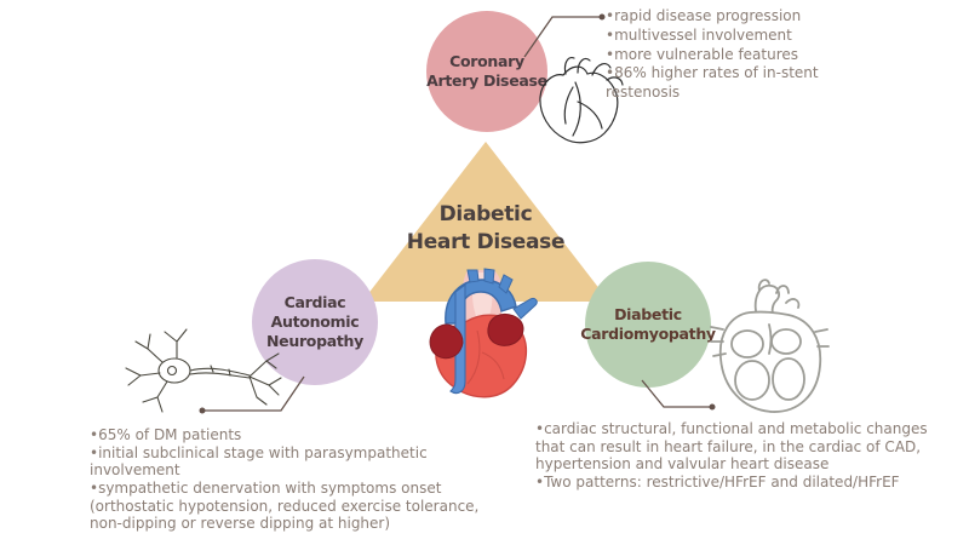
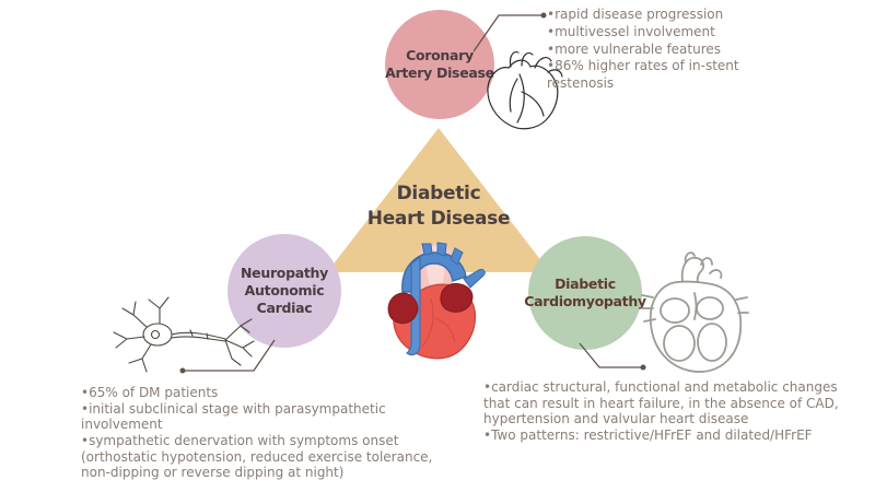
  Diabetic
  Heart Disease
  Coronary
  Artery Disease
- Cardiac
+ Neuropathy
  Autonomic
- Neuropathy
+ Cardiac
  Diabetic
  Cardiomyopathy
  •rapid disease progression
  •multivessel involvement
  •more vulnerable features
  •86% higher rates of in-stent restenosis
  •65% of DM patients
  •initial subclinical stage with parasympathetic involvement
- •sympathetic denervation with symptoms onset (orthostatic hypotension, reduced exercise tolerance, non-dipping or reverse dipping at higher)
+ •sympathetic denervation with symptoms onset (orthostatic hypotension, reduced exercise tolerance, non-dipping or reverse dipping at night)
- •cardiac structural, functional and metabolic changes that can result in heart failure, in the cardiac of CAD, hypertension and valvular heart disease
+ •cardiac structural, functional and metabolic changes that can result in heart failure, in the absence of CAD, hypertension and valvular heart disease
  •Two patterns: restrictive/HFrEF and dilated/HFrEF
